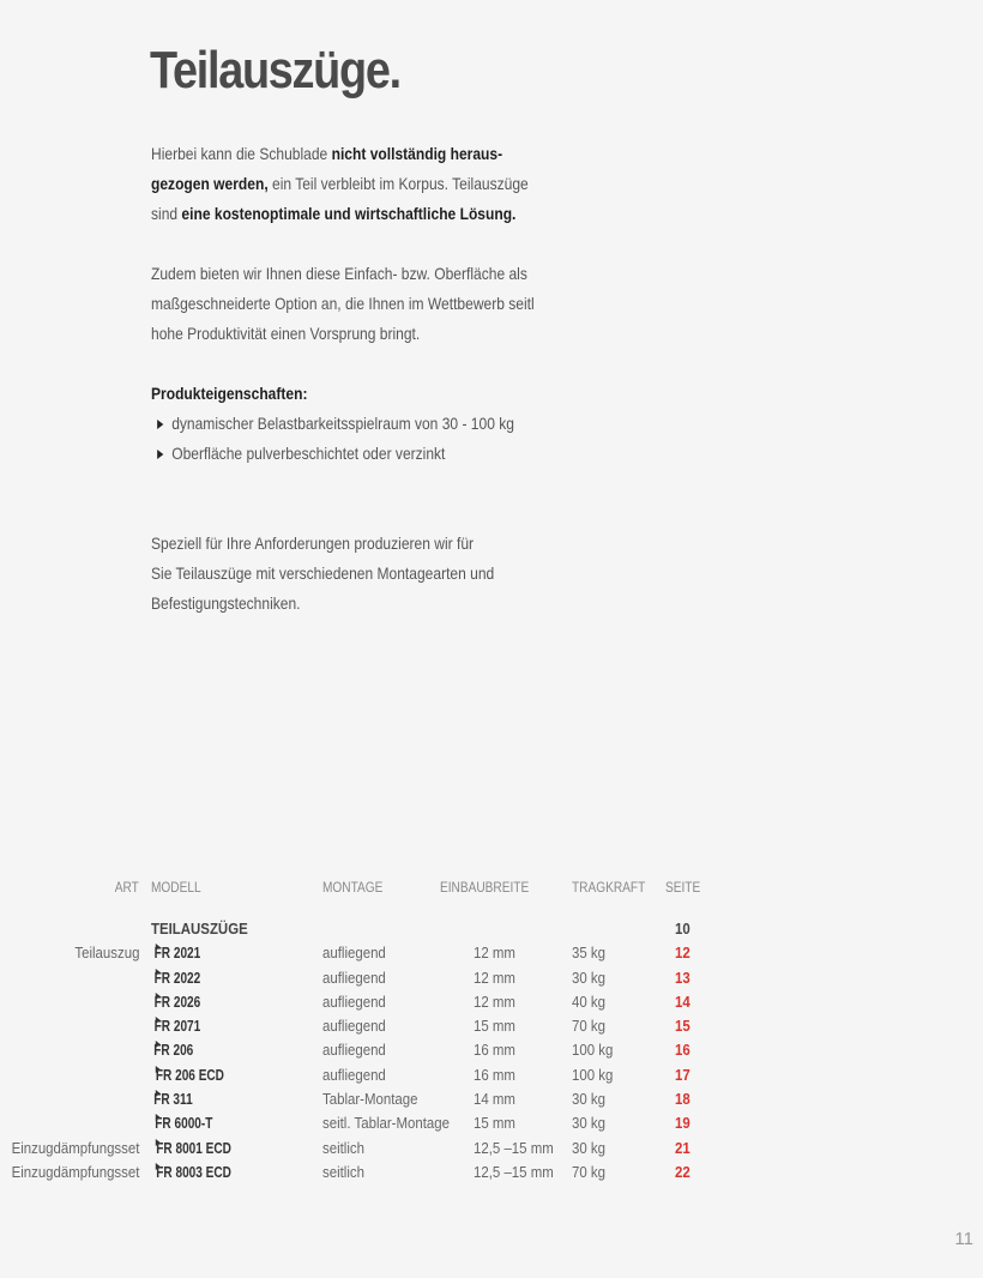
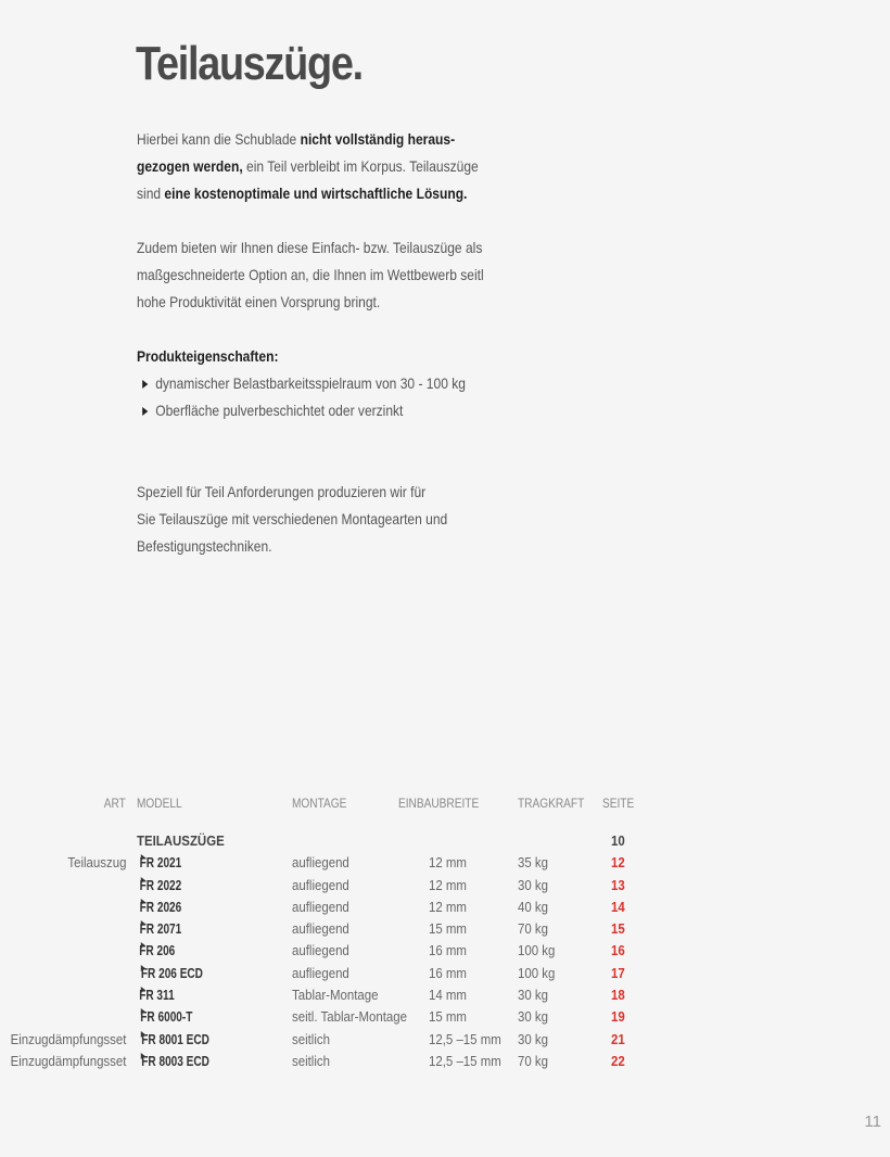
  Teilauszüge.
  Hierbei kann die Schublade nicht vollständig heraus-
  gezogen werden, ein Teil verbleibt im Korpus. Teilauszüge
  sind eine kostenoptimale und wirtschaftliche Lösung.
- Zudem bieten wir Ihnen diese Einfach- bzw. Oberfläche als
+ Zudem bieten wir Ihnen diese Einfach- bzw. Teilauszüge als
  maßgeschneiderte Option an, die Ihnen im Wettbewerb seitl
  hohe Produktivität einen Vorsprung bringt.
  Produkteigenschaften:
  dynamischer Belastbarkeitsspielraum von 30 - 100 kg
  Oberfläche pulverbeschichtet oder verzinkt
- Speziell für Ihre Anforderungen produzieren wir für
+ Speziell für Teil Anforderungen produzieren wir für
  Sie Teilauszüge mit verschiedenen Montagearten und
  Befestigungstechniken.
  ART
  MODELL
  MONTAGE
  EINBAUBREITE
  TRAGKRAFT
  SEITE
  TEILAUSZÜGE
  10
  Teilauszug
  FR 2021
  aufliegend
  12 mm
  35 kg
  12
  FR 2022
  aufliegend
  12 mm
  30 kg
  13
  FR 2026
  aufliegend
  12 mm
  40 kg
  14
  FR 2071
  aufliegend
  15 mm
  70 kg
  15
  FR 206
  aufliegend
  16 mm
  100 kg
  16
  FR 206 ECD
  aufliegend
  16 mm
  100 kg
  17
  FR 311
  Tablar-Montage
  14 mm
  30 kg
  18
  FR 6000-T
  seitl. Tablar-Montage
  15 mm
  30 kg
  19
  Einzugdämpfungsset
  FR 8001 ECD
  seitlich
  12,5 –15 mm
  30 kg
  21
  Einzugdämpfungsset
  FR 8003 ECD
  seitlich
  12,5 –15 mm
  70 kg
  22
  11
